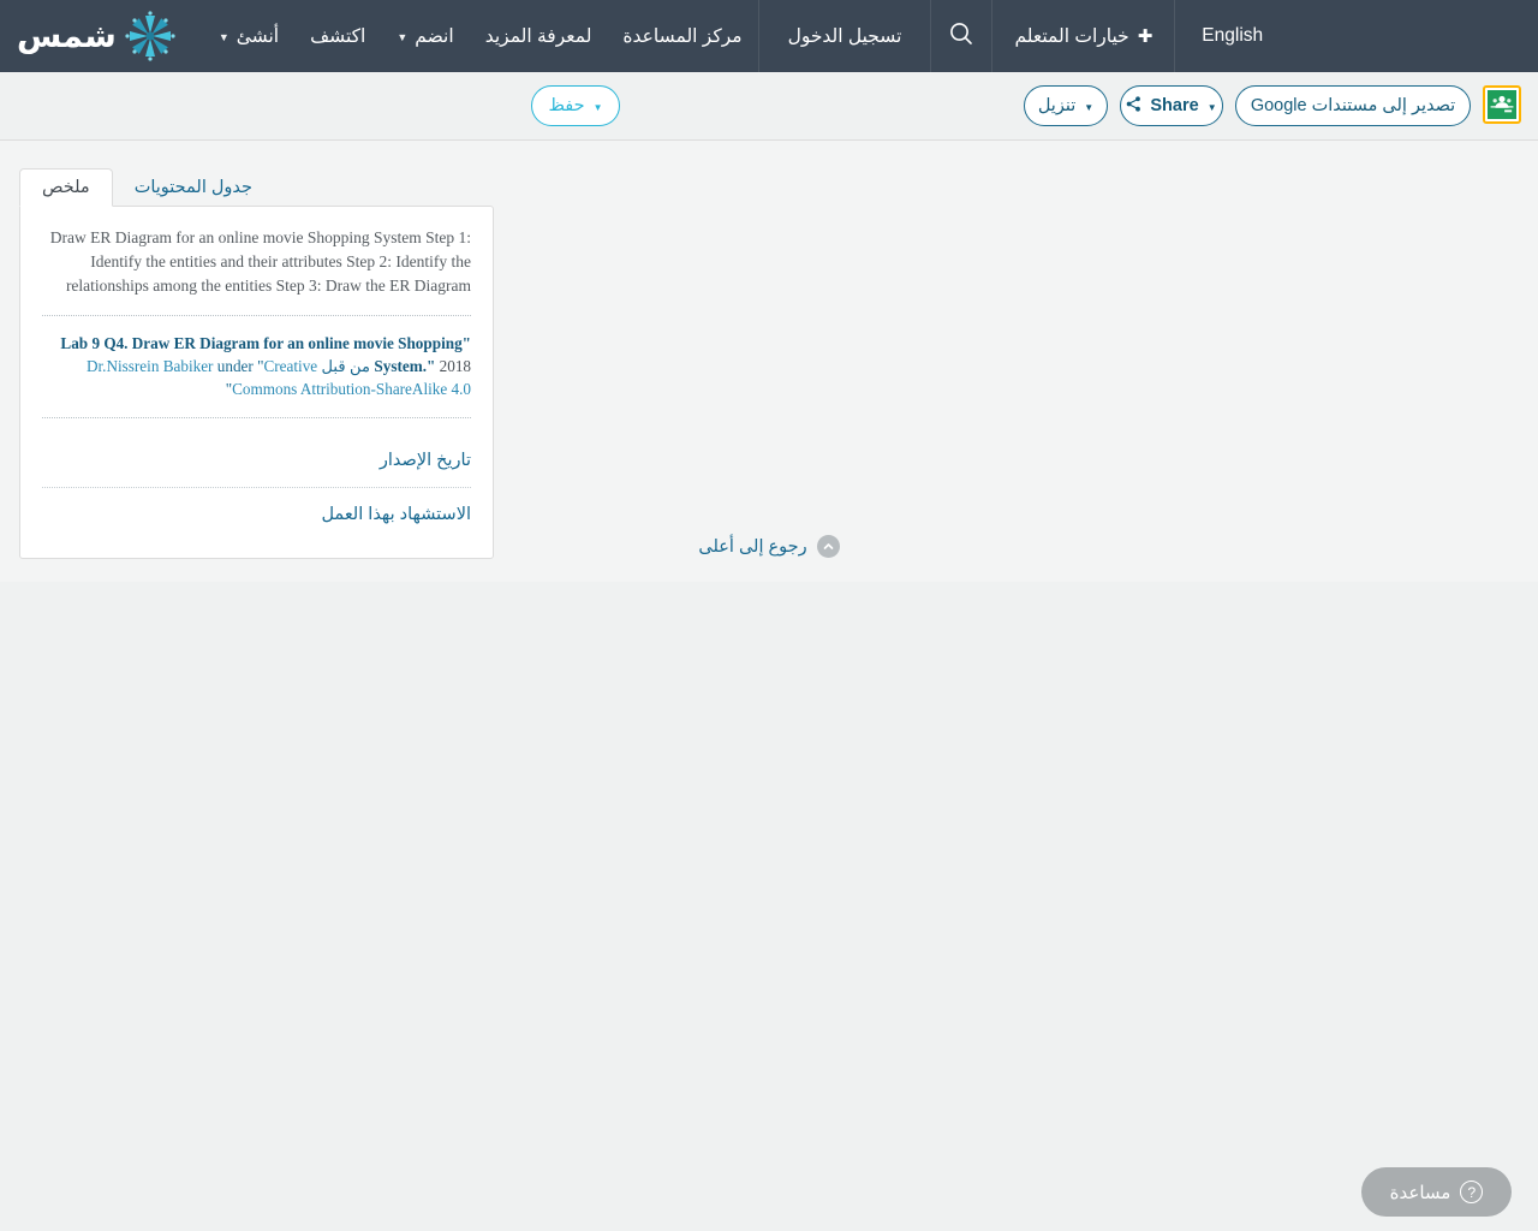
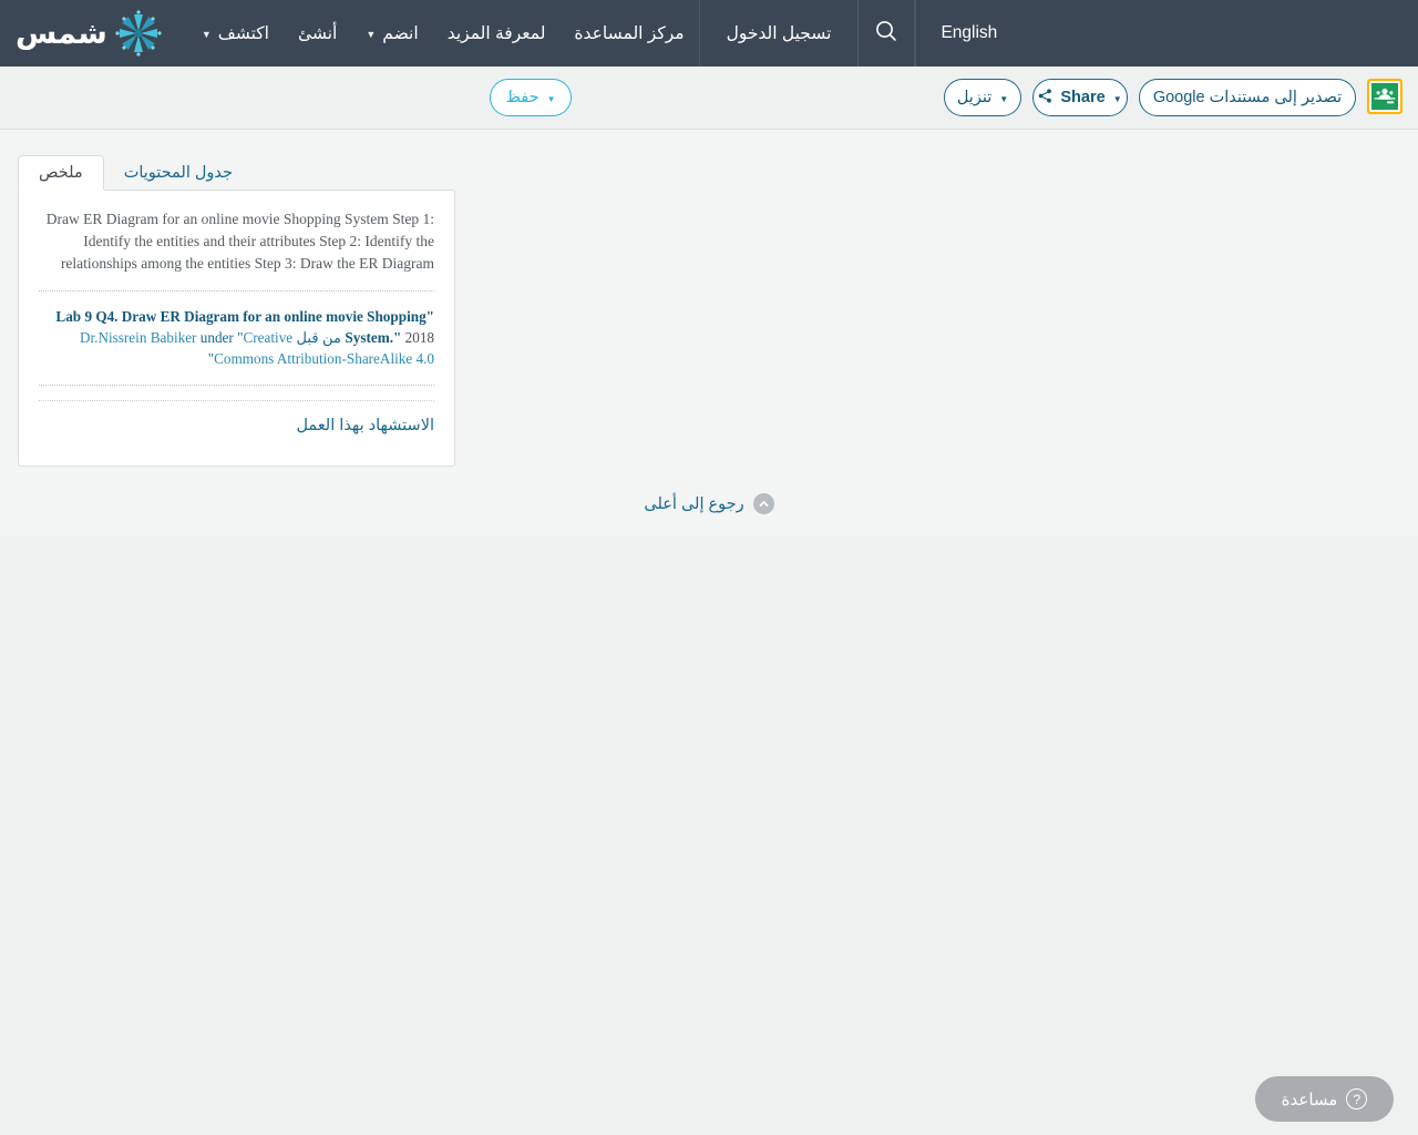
  شمس
- أنشئ
+ اكتشف
  ▼
- اكتشف
+ أنشئ
  انضم
  ▼
  لمعرفة المزيد
  مركز المساعدة
  تسجيل الدخول
- خيارات المتعلم
- ✚
  English
  حفظ
  ▼
  تنزيل
  ▼
  Share
  ▼
  تصدير إلى مستندات Google
  ملخص
  جدول المحتويات
  Draw ER Diagram for an online movie Shopping System Step 1: Identify the entities and their attributes Step 2: Identify the relationships among the entities Step 3: Draw the ER Diagram
  "Lab 9 Q4. Draw ER Diagram for an online movie Shopping System." 2018 من قبل Dr.Nissrein Babiker under "Creative Commons Attribution-ShareAlike 4.0"
- تاريخ الإصدار
  الاستشهاد بهذا العمل
  رجوع إلى أعلى
  مساعدة
  ?
